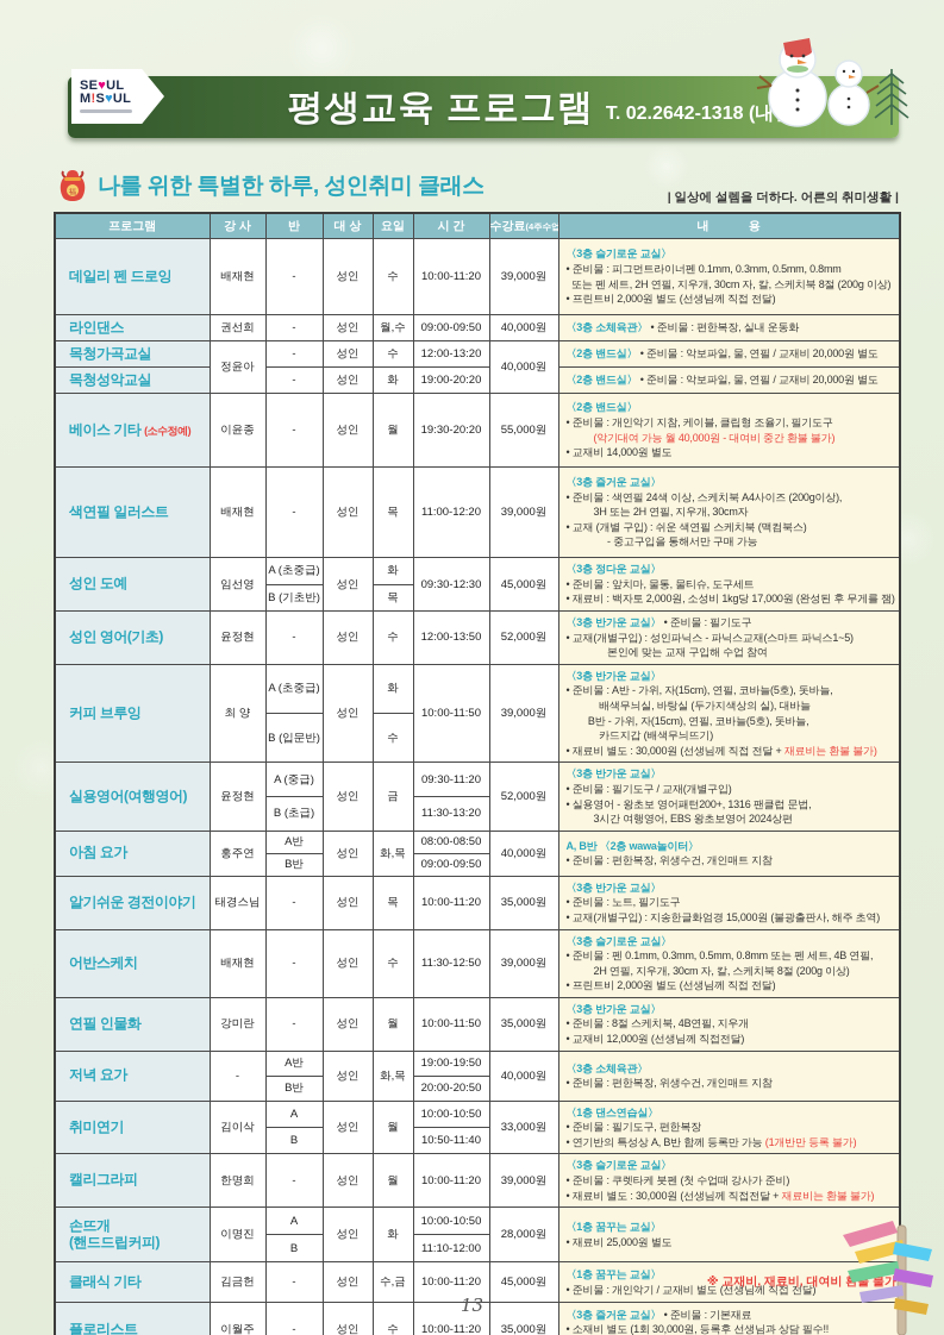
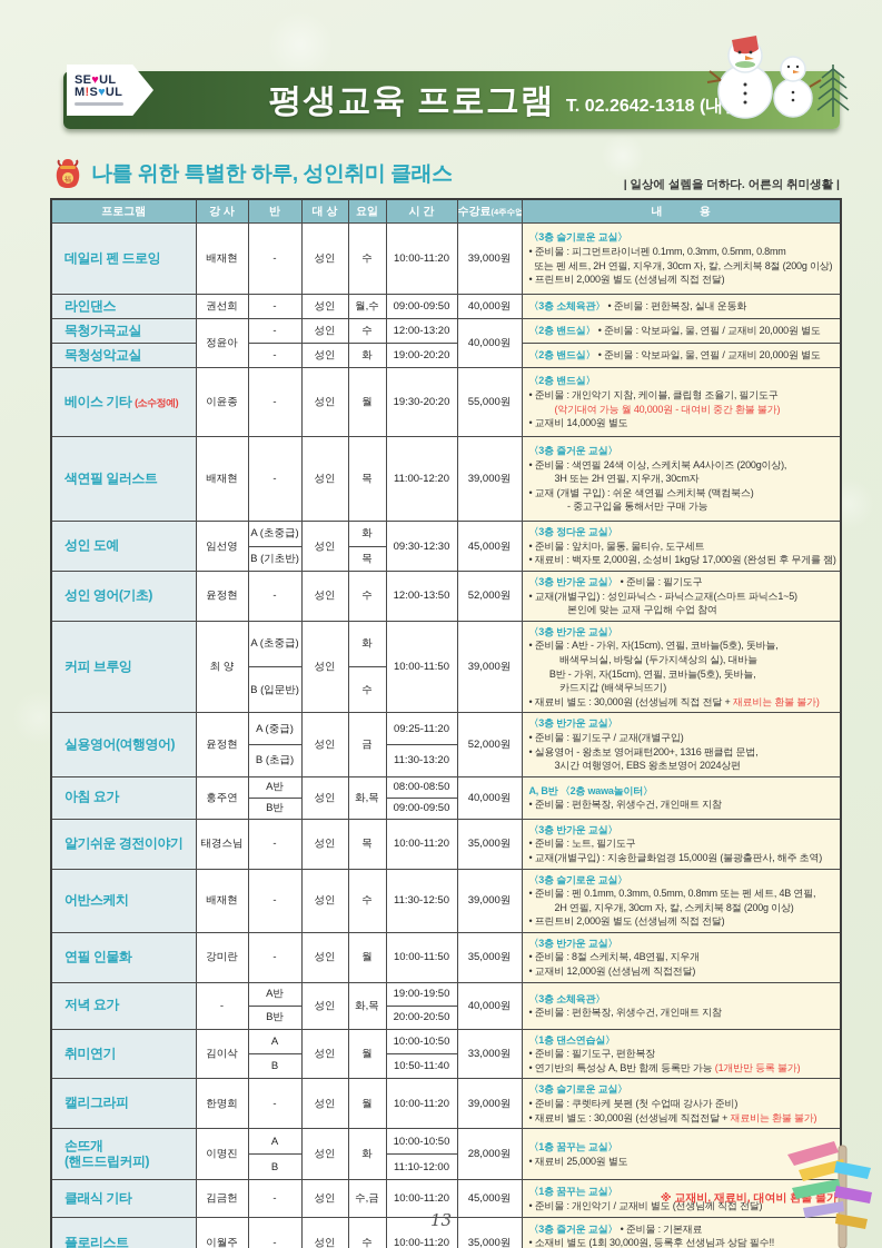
  평생교육 프로그램
  T. 02.2642-1318 (내
  SE♥UL
  M!S♥UL
  나를 위한 특별한 하루, 성인취미 클래스
  | 일상에 설렘을 더하다. 어른의 취미생활 |
  프로그램	강 사	반	대 상	요일	시 간	수강료(4주수업	내 용
  데일리 펜 드로잉	배재현	-	성인	수	10:00-11:20	39,000원	〈3층 슬기로운 교실〉• 준비물 : 피그먼트라이너펜 0.1mm, 0.3mm, 0.5mm, 0.8mm 또는 펜 세트, 2H 연필, 지우개, 30cm 자, 칼, 스케치북 8절 (200g 이상)• 프린트비 2,000원 별도 (선생님께 직접 전달)
  라인댄스	권선희	-	성인	월,수	09:00-09:50	40,000원	〈3층 소체육관〉 • 준비물 : 편한복장, 실내 운동화
  목청가곡교실	정윤아	-	성인	수	12:00-13:20	40,000원	〈2층 밴드실〉 • 준비물 : 악보파일, 물, 연필 / 교재비 20,000원 별도
  목청성악교실	-	성인	화	19:00-20:20	〈2층 밴드실〉 • 준비물 : 악보파일, 물, 연필 / 교재비 20,000원 별도
  베이스 기타 (소수정예)	이윤종	-	성인	월	19:30-20:20	55,000원	〈2층 밴드실〉• 준비물 : 개인악기 지참, 케이블, 클립형 조율기, 필기도구 (악기대여 가능 월 40,000원 - 대여비 중간 환불 불가)• 교재비 14,000원 별도
  색연필 일러스트	배재현	-	성인	목	11:00-12:20	39,000원	〈3층 즐거운 교실〉• 준비물 : 색연필 24색 이상, 스케치북 A4사이즈 (200g이상), 3H 또는 2H 연필, 지우개, 30cm자• 교재 (개별 구입) : 쉬운 색연필 스케치북 (맥컴북스) - 중고구입을 통해서만 구매 가능
  성인 도예	임선영	A (초중급)B (기초반)	성인	화목	09:30-12:30	45,000원	〈3층 정다운 교실〉• 준비물 : 앞치마, 물통, 물티슈, 도구세트• 재료비 : 백자토 2,000원, 소성비 1kg당 17,000원 (완성된 후 무게를 잼)
  성인 영어(기초)	윤정현	-	성인	수	12:00-13:50	52,000원	〈3층 반가운 교실〉 • 준비물 : 필기도구• 교재(개별구입) : 성인파닉스 - 파닉스교재(스마트 파닉스1~5) 본인에 맞는 교재 구입해 수업 참여
  커피 브루잉	최 양	A (초중급)B (입문반)	성인	화수	10:00-11:50	39,000원	〈3층 반가운 교실〉• 준비물 : A반 - 가위, 자(15cm), 연필, 코바늘(5호), 돗바늘, 배색무늬실, 바탕실 (두가지색상의 실), 대바늘 B반 - 가위, 자(15cm), 연필, 코바늘(5호), 돗바늘, 카드지갑 (배색무늬뜨기)• 재료비 별도 : 30,000원 (선생님께 직접 전달 + 재료비는 환불 불가)
- 실용영어(여행영어)	윤정현	A (중급)B (초급)	성인	금	09:30-11:2011:30-13:20	52,000원	〈3층 반가운 교실〉• 준비물 : 필기도구 / 교재(개별구입)• 실용영어 - 왕초보 영어패턴200+, 1316 팬클럽 문법, 3시간 여행영어, EBS 왕초보영어 2024상편
+ 실용영어(여행영어)	윤정현	A (중급)B (초급)	성인	금	09:25-11:2011:30-13:20	52,000원	〈3층 반가운 교실〉• 준비물 : 필기도구 / 교재(개별구입)• 실용영어 - 왕초보 영어패턴200+, 1316 팬클럽 문법, 3시간 여행영어, EBS 왕초보영어 2024상편
  아침 요가	홍주연	A반B반	성인	화,목	08:00-08:5009:00-09:50	40,000원	A, B반 〈2층 wawa놀이터〉• 준비물 : 편한복장, 위생수건, 개인매트 지참
  알기쉬운 경전이야기	태경스님	-	성인	목	10:00-11:20	35,000원	〈3층 반가운 교실〉• 준비물 : 노트, 필기도구• 교재(개별구입) : 지송한글화엄경 15,000원 (불광출판사, 해주 초역)
  어반스케치	배재현	-	성인	수	11:30-12:50	39,000원	〈3층 슬기로운 교실〉• 준비물 : 펜 0.1mm, 0.3mm, 0.5mm, 0.8mm 또는 펜 세트, 4B 연필, 2H 연필, 지우개, 30cm 자, 칼, 스케치북 8절 (200g 이상)• 프린트비 2,000원 별도 (선생님께 직접 전달)
  연필 인물화	강미란	-	성인	월	10:00-11:50	35,000원	〈3층 반가운 교실〉• 준비물 : 8절 스케치북, 4B연필, 지우개• 교재비 12,000원 (선생님께 직접전달)
  저녁 요가	-	A반B반	성인	화,목	19:00-19:5020:00-20:50	40,000원	〈3층 소체육관〉• 준비물 : 편한복장, 위생수건, 개인매트 지참
  취미연기	김이삭	AB	성인	월	10:00-10:5010:50-11:40	33,000원	〈1층 댄스연습실〉• 준비물 : 필기도구, 편한복장• 연기반의 특성상 A, B반 함께 등록만 가능 (1개반만 등록 불가)
  캘리그라피	한명희	-	성인	월	10:00-11:20	39,000원	〈3층 슬기로운 교실〉• 준비물 : 쿠렛타케 붓펜 (첫 수업때 강사가 준비)• 재료비 별도 : 30,000원 (선생님께 직접전달 + 재료비는 환불 불가)
  손뜨개(핸드드립커피)	이명진	AB	성인	화	10:00-10:5011:10-12:00	28,000원	〈1층 꿈꾸는 교실〉• 재료비 25,000원 별도
  클래식 기타	김금헌	-	성인	수,금	10:00-11:20	45,000원	〈1층 꿈꾸는 교실〉• 준비물 : 개인악기 / 교재비 별도 (선생님께 직접 전달)
  플로리스트	이월주	-	성인	수	10:00-11:20	35,000원	〈3층 즐거운 교실〉 • 준비물 : 기본재료• 소재비 별도 (1회 30,000원, 등록후 선생님과 상담 필수!!
  ※ 교재비, 재료비, 대여비 환불 불가
  13
